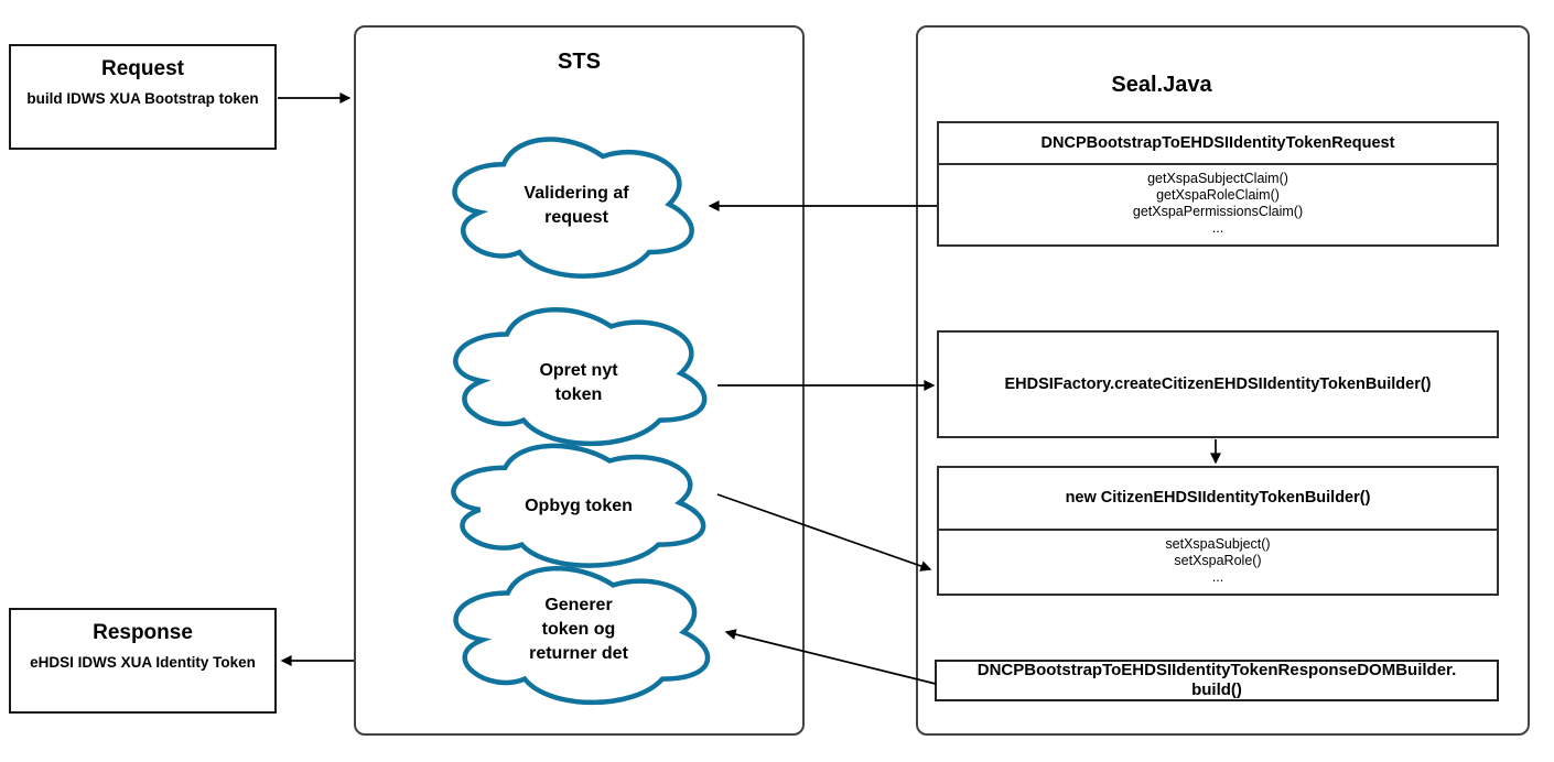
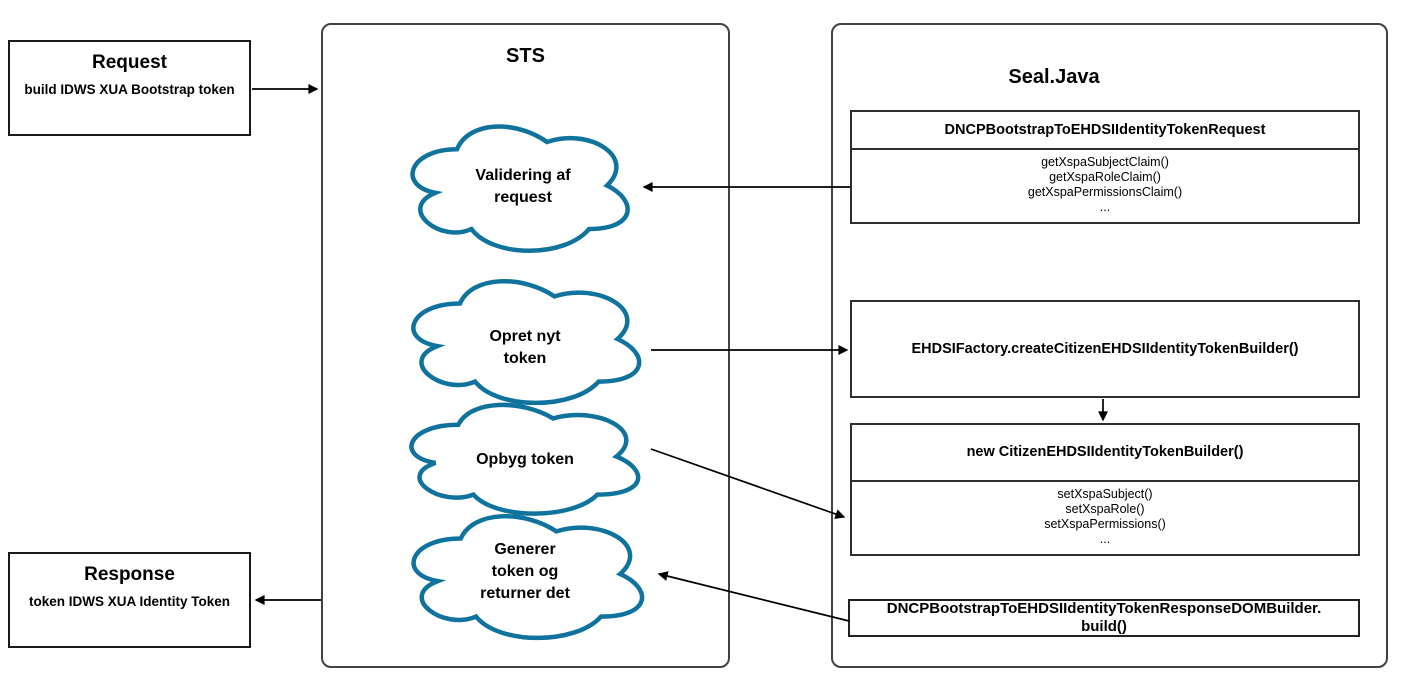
  Request
  build IDWS XUA Bootstrap token
  Response
- eHDSI IDWS XUA Identity Token
+ token IDWS XUA Identity Token
  DNCPBootstrapToEHDSIIdentityTokenRequest
  getXspaSubjectClaim()
  getXspaRoleClaim()
  getXspaPermissionsClaim()
  ...
  EHDSIFactory.createCitizenEHDSIIdentityTokenBuilder()
  new CitizenEHDSIIdentityTokenBuilder()
  setXspaSubject()
  setXspaRole()
+ setXspaPermissions()
  ...
  DNCPBootstrapToEHDSIIdentityTokenResponseDOMBuilder.
  build()
  STS
  Seal.Java
  Validering af
  request
  Opret nyt
  token
  Opbyg token
  Generer
  token og
  returner det
